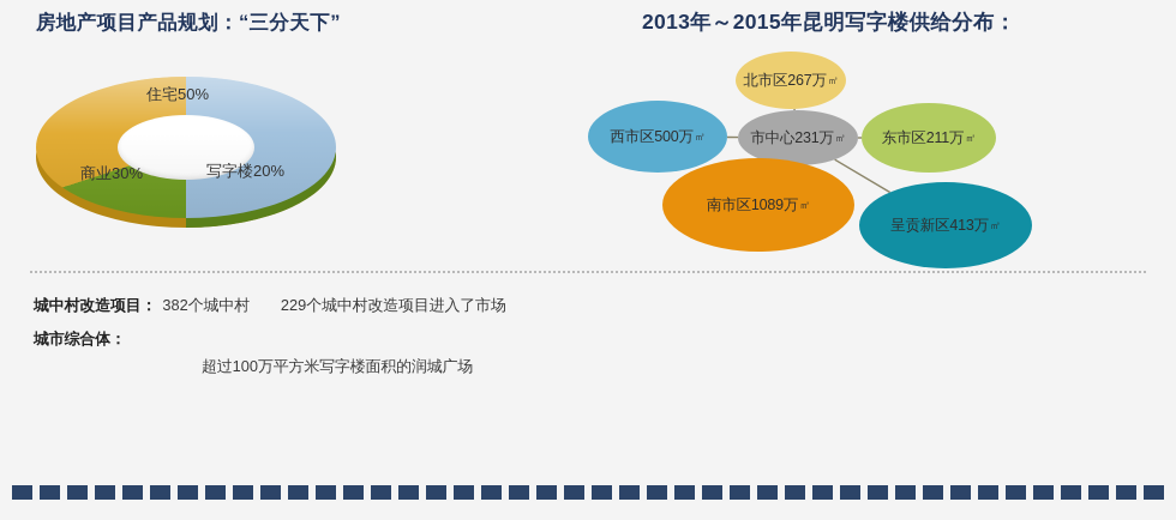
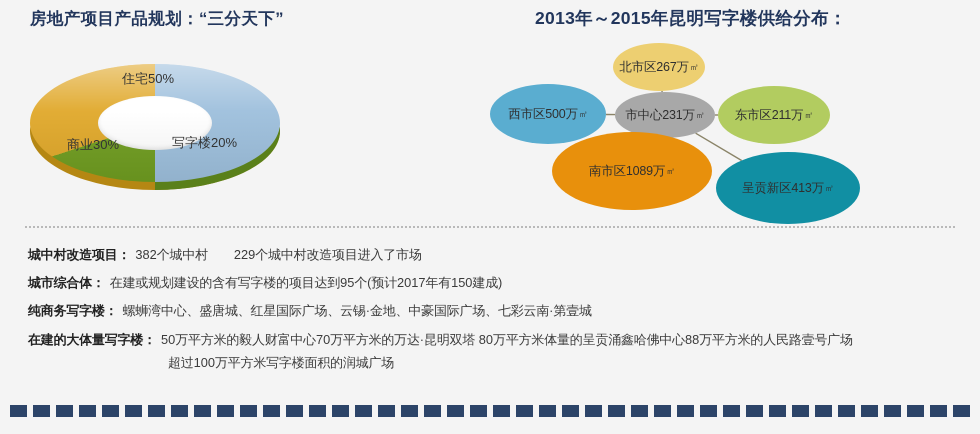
  房地产项目产品规划：“三分天下”
  2013年～2015年昆明写字楼供给分布：
  住宅50%
  商业30%
  写字楼20%
  市中心231万㎡
  北市区267万㎡
  西市区500万㎡
  东市区211万㎡
  南市区1089万㎡
  呈贡新区413万㎡
  城中村改造项目：
  382个城中村 229个城中村改造项目进入了市场
  城市综合体：
+ 在建或规划建设的含有写字楼的项目达到95个(预计2017年有150建成)
+ 纯商务写字楼：
+ 螺蛳湾中心、盛唐城、红星国际广场、云锡·金地、中豪国际广场、七彩云南·第壹城
+ 在建的大体量写字楼：
+ 50万平方米的毅人财富中心70万平方米的万达·昆明双塔 80万平方米体量的呈贡涌鑫哈佛中心88万平方米的人民路壹号广场
  超过100万平方米写字楼面积的润城广场
